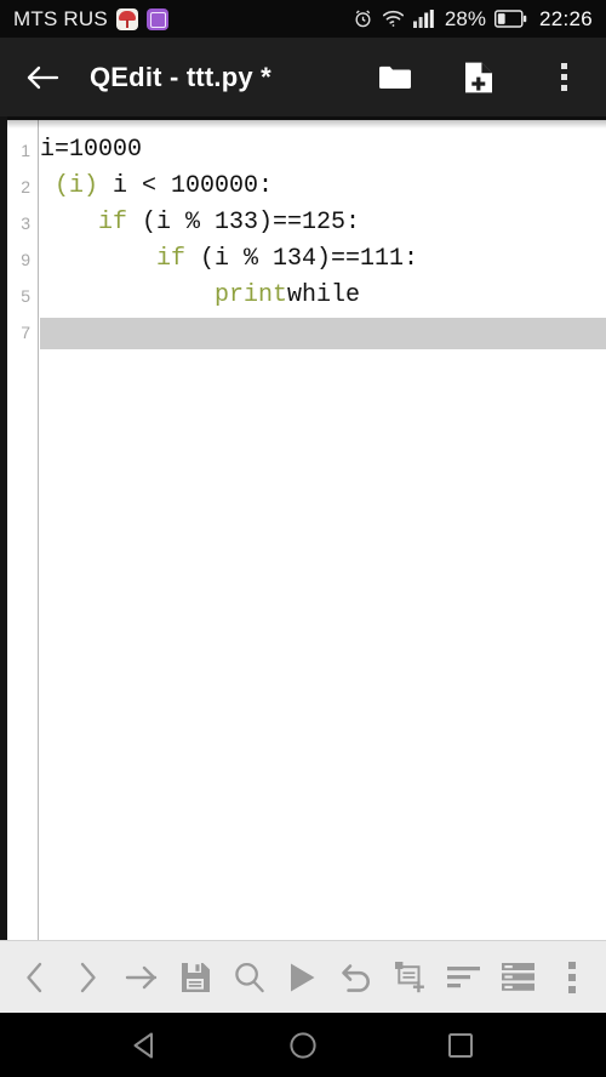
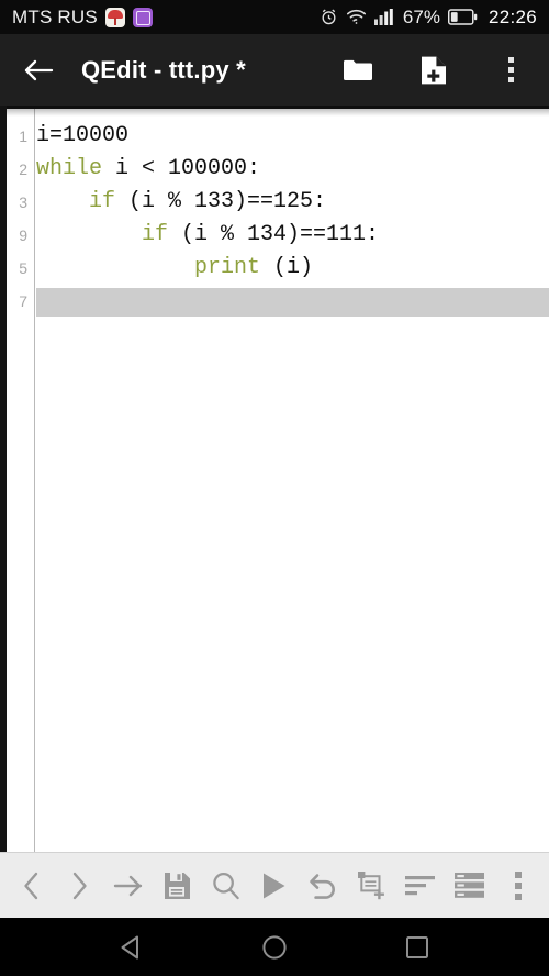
  MTS RUS
- 28%
+ 67%
  22:26
  QEdit - ttt.py *
  1
  i=10000
  2
- (i) i < 100000:
+ while i < 100000:
  3
  if (i % 133)==125:
  9
  if (i % 134)==111:
  5
- printwhile
+ print (i)
  7
